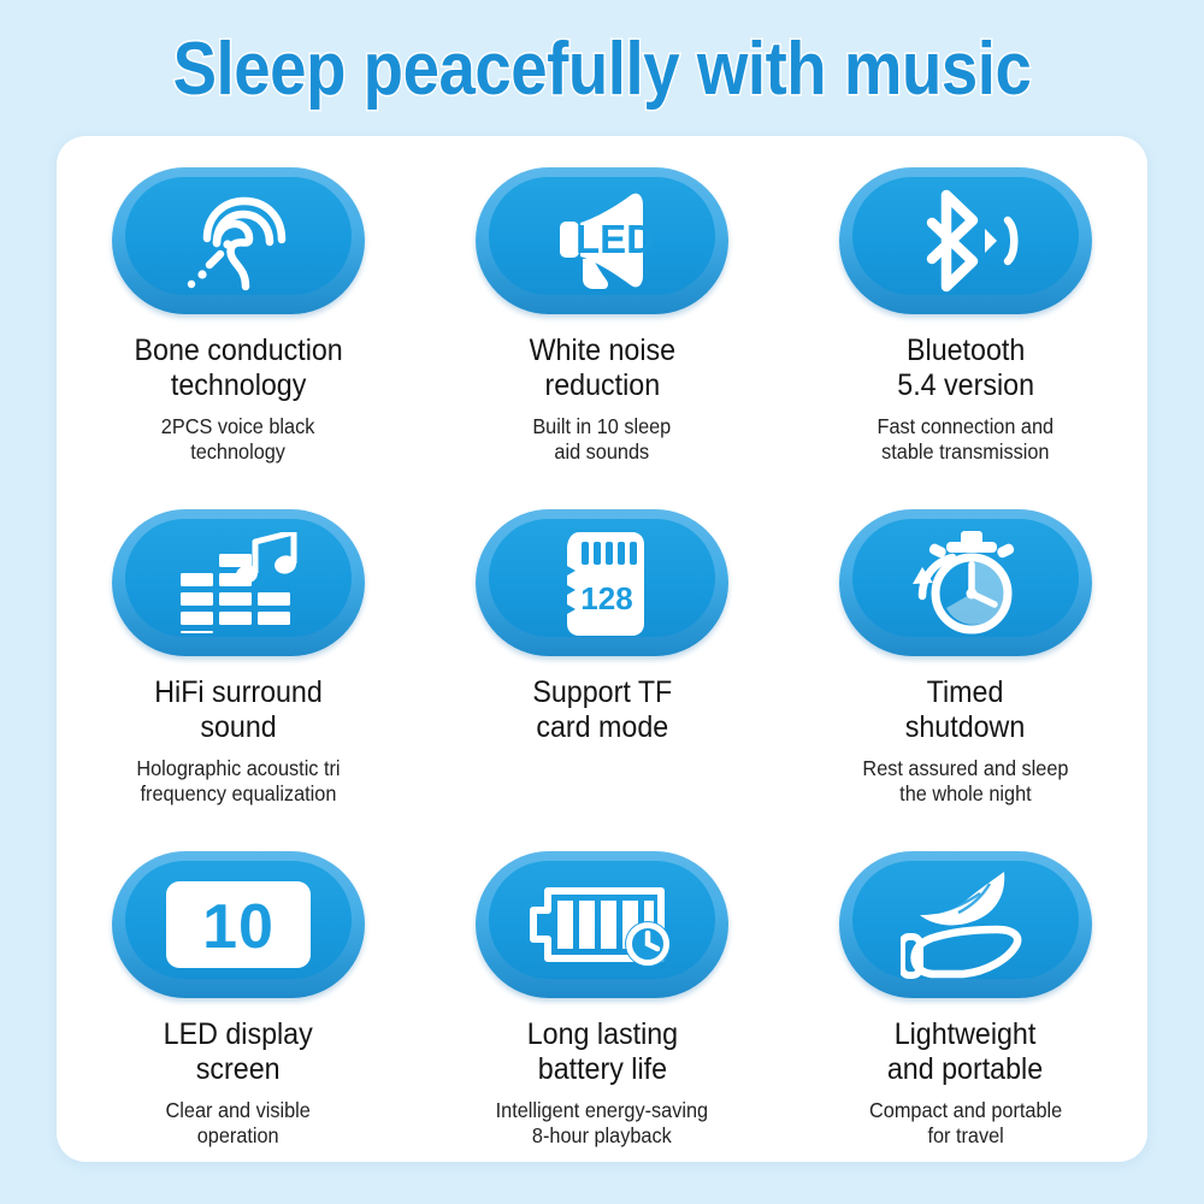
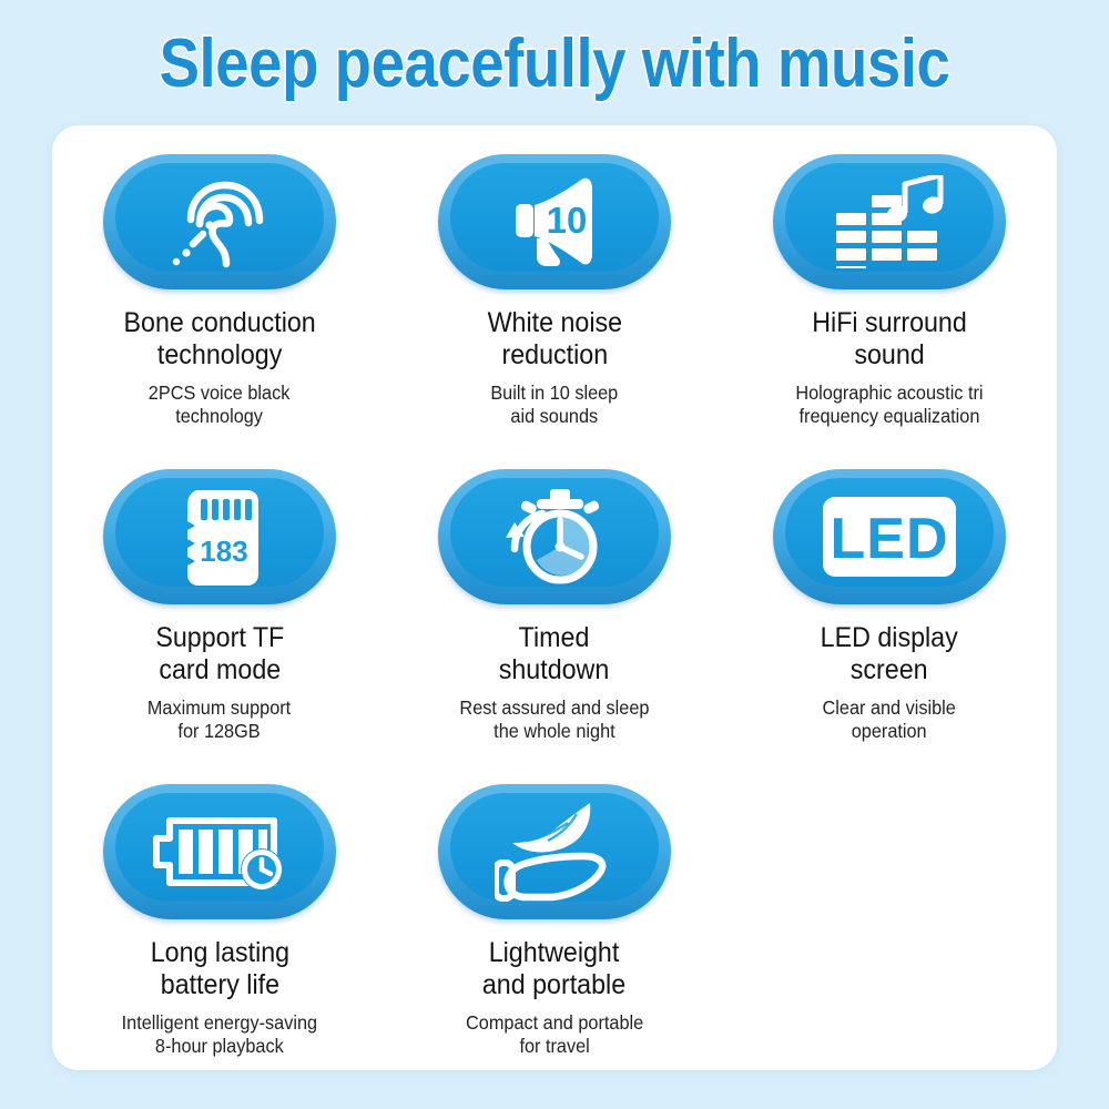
  Sleep peacefully with music
  Bone conduction
  technology
  2PCS voice black
  technology
- LED
+ 10
  White noise
  reduction
  Built in 10 sleep
  aid sounds
- Bluetooth
- 5.4 version
- Fast connection and
- stable transmission
  HiFi surround
  sound
  Holographic acoustic tri
  frequency equalization
- 128
+ 183
  Support TF
  card mode
+ Maximum support
+ for 128GB
  Timed
  shutdown
  Rest assured and sleep
  the whole night
- 10
+ LED
  LED display
  screen
  Clear and visible
  operation
  Long lasting
  battery life
  Intelligent energy-saving
  8-hour playback
  Lightweight
  and portable
  Compact and portable
  for travel
